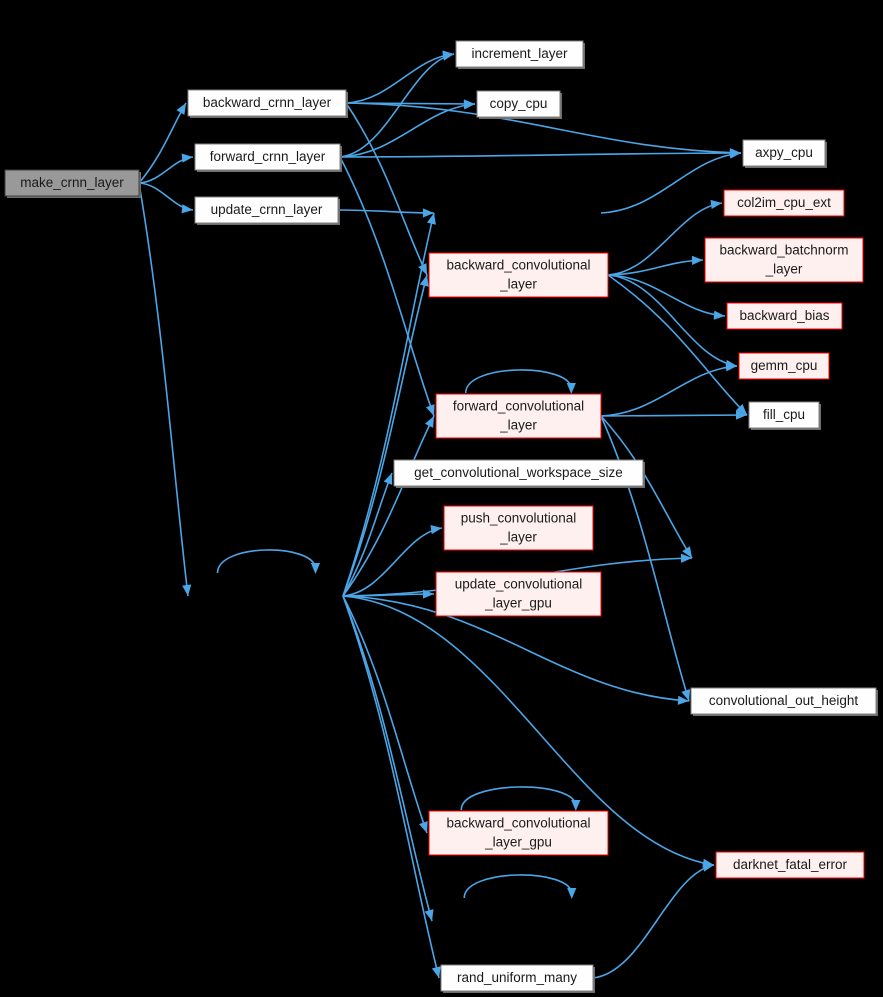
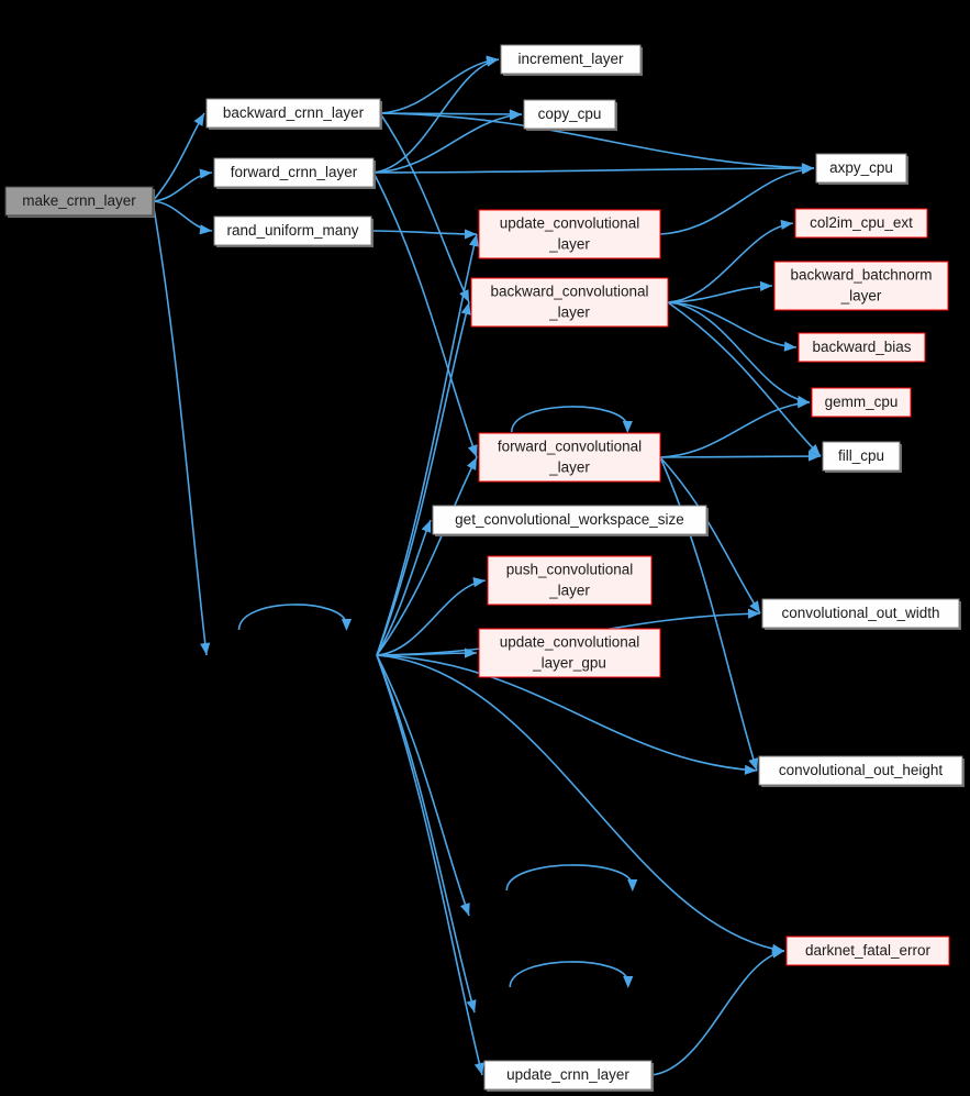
  make_crnn_layer
  backward_crnn_layer
  forward_crnn_layer
- update_crnn_layer
+ rand_uniform_many
  increment_layer
  copy_cpu
  axpy_cpu
+ update_convolutional _layer
  col2im_cpu_ext
  backward_convolutional _layer
  backward_batchnorm _layer
  backward_bias
  gemm_cpu
  forward_convolutional _layer
  fill_cpu
  get_convolutional_workspace_size
  push_convolutional _layer
  update_convolutional _layer_gpu
+ convolutional_out_width
  convolutional_out_height
- backward_convolutional _layer_gpu
  darknet_fatal_error
- rand_uniform_many
+ update_crnn_layer
